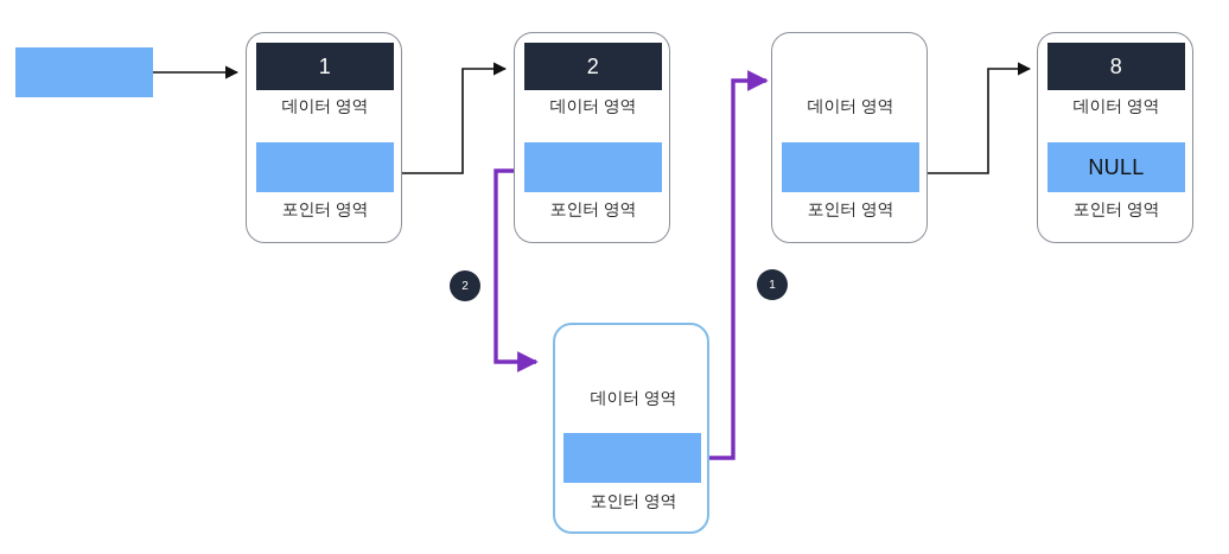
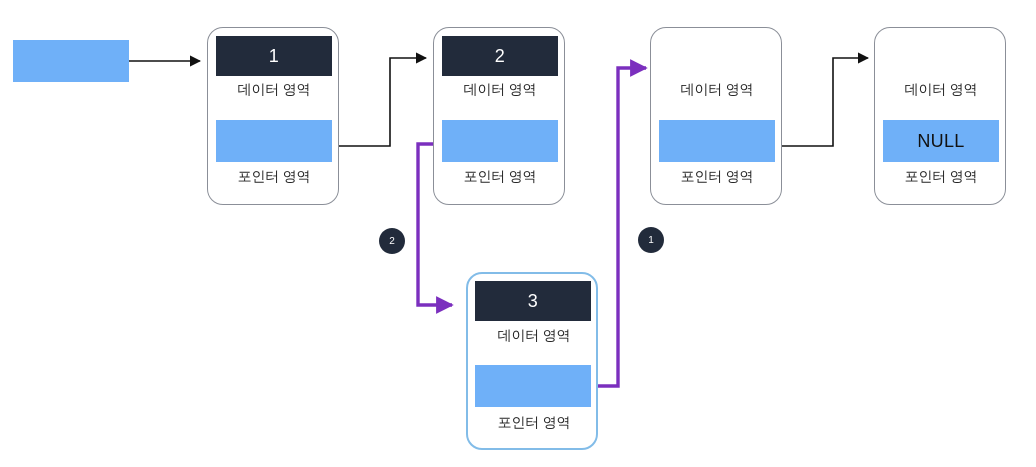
  1
  데이터 영역
  포인터 영역
  2
  데이터 영역
  포인터 영역
  데이터 영역
  포인터 영역
- 8
  데이터 영역
  NULL
  포인터 영역
+ 3
  데이터 영역
  포인터 영역
  2
  1
